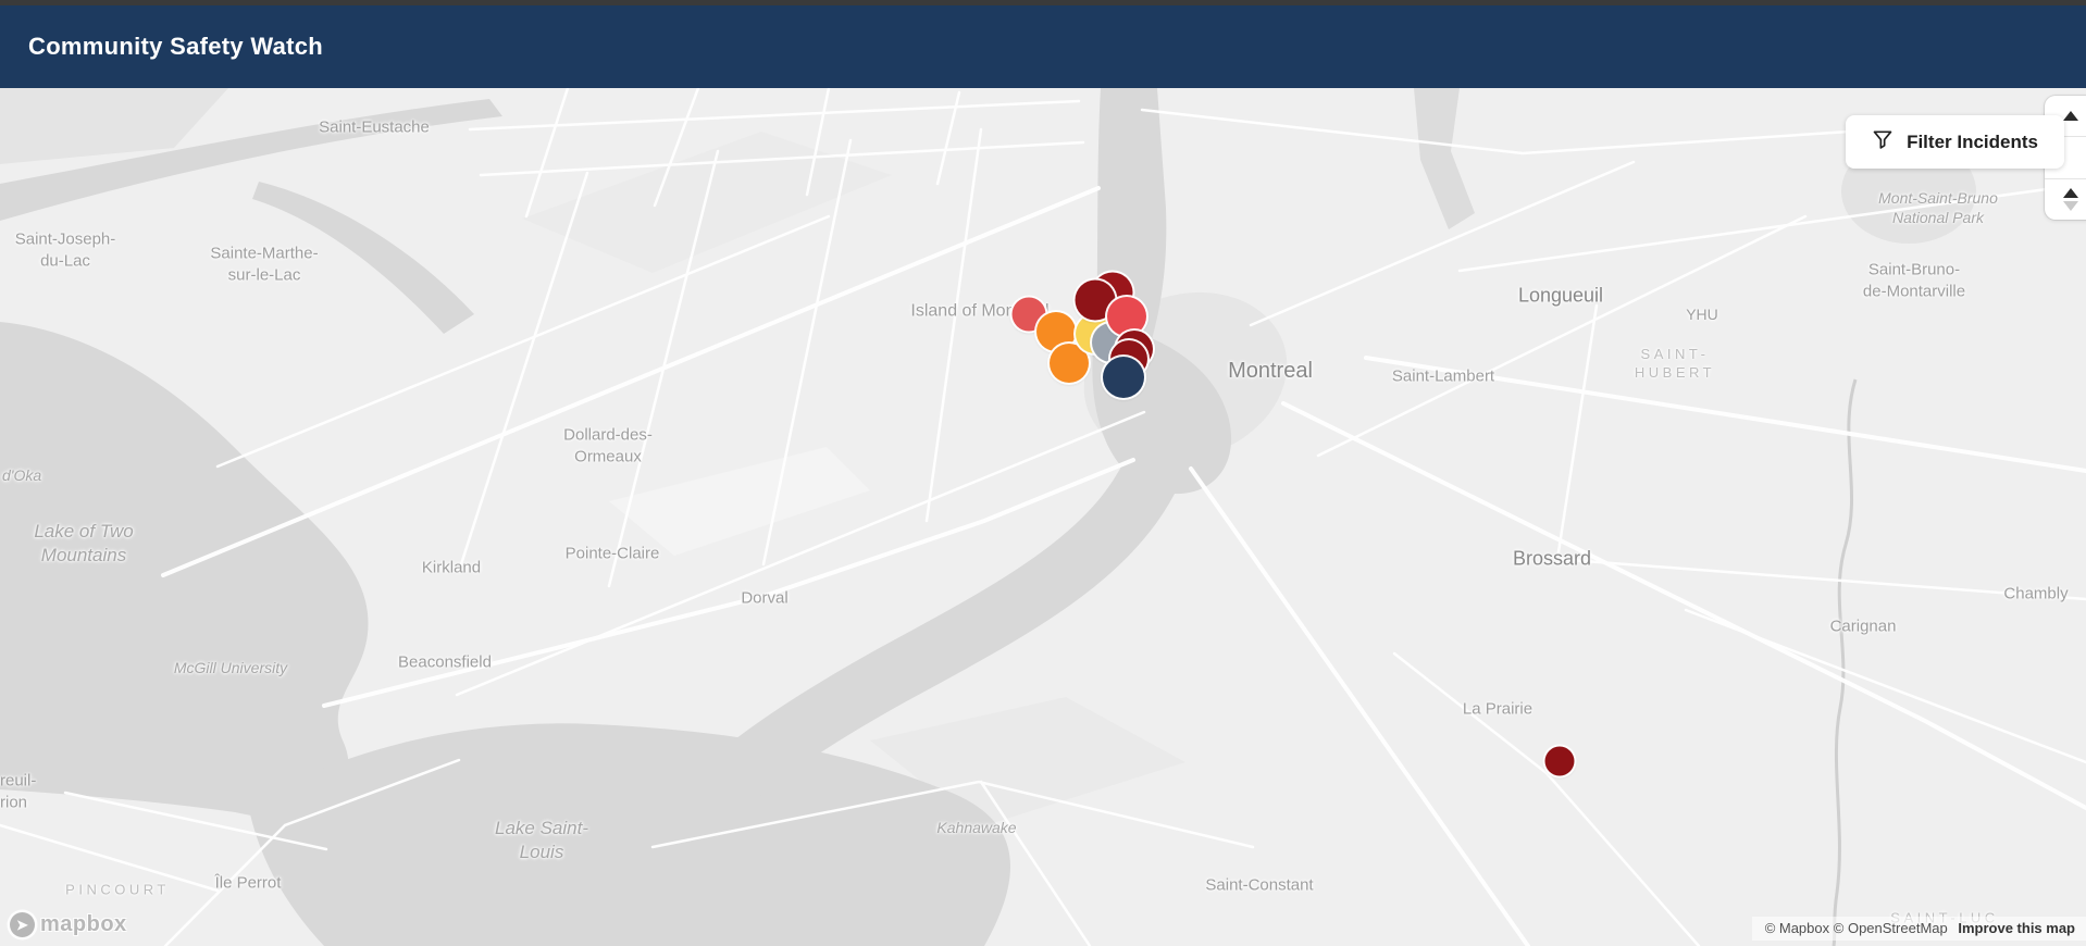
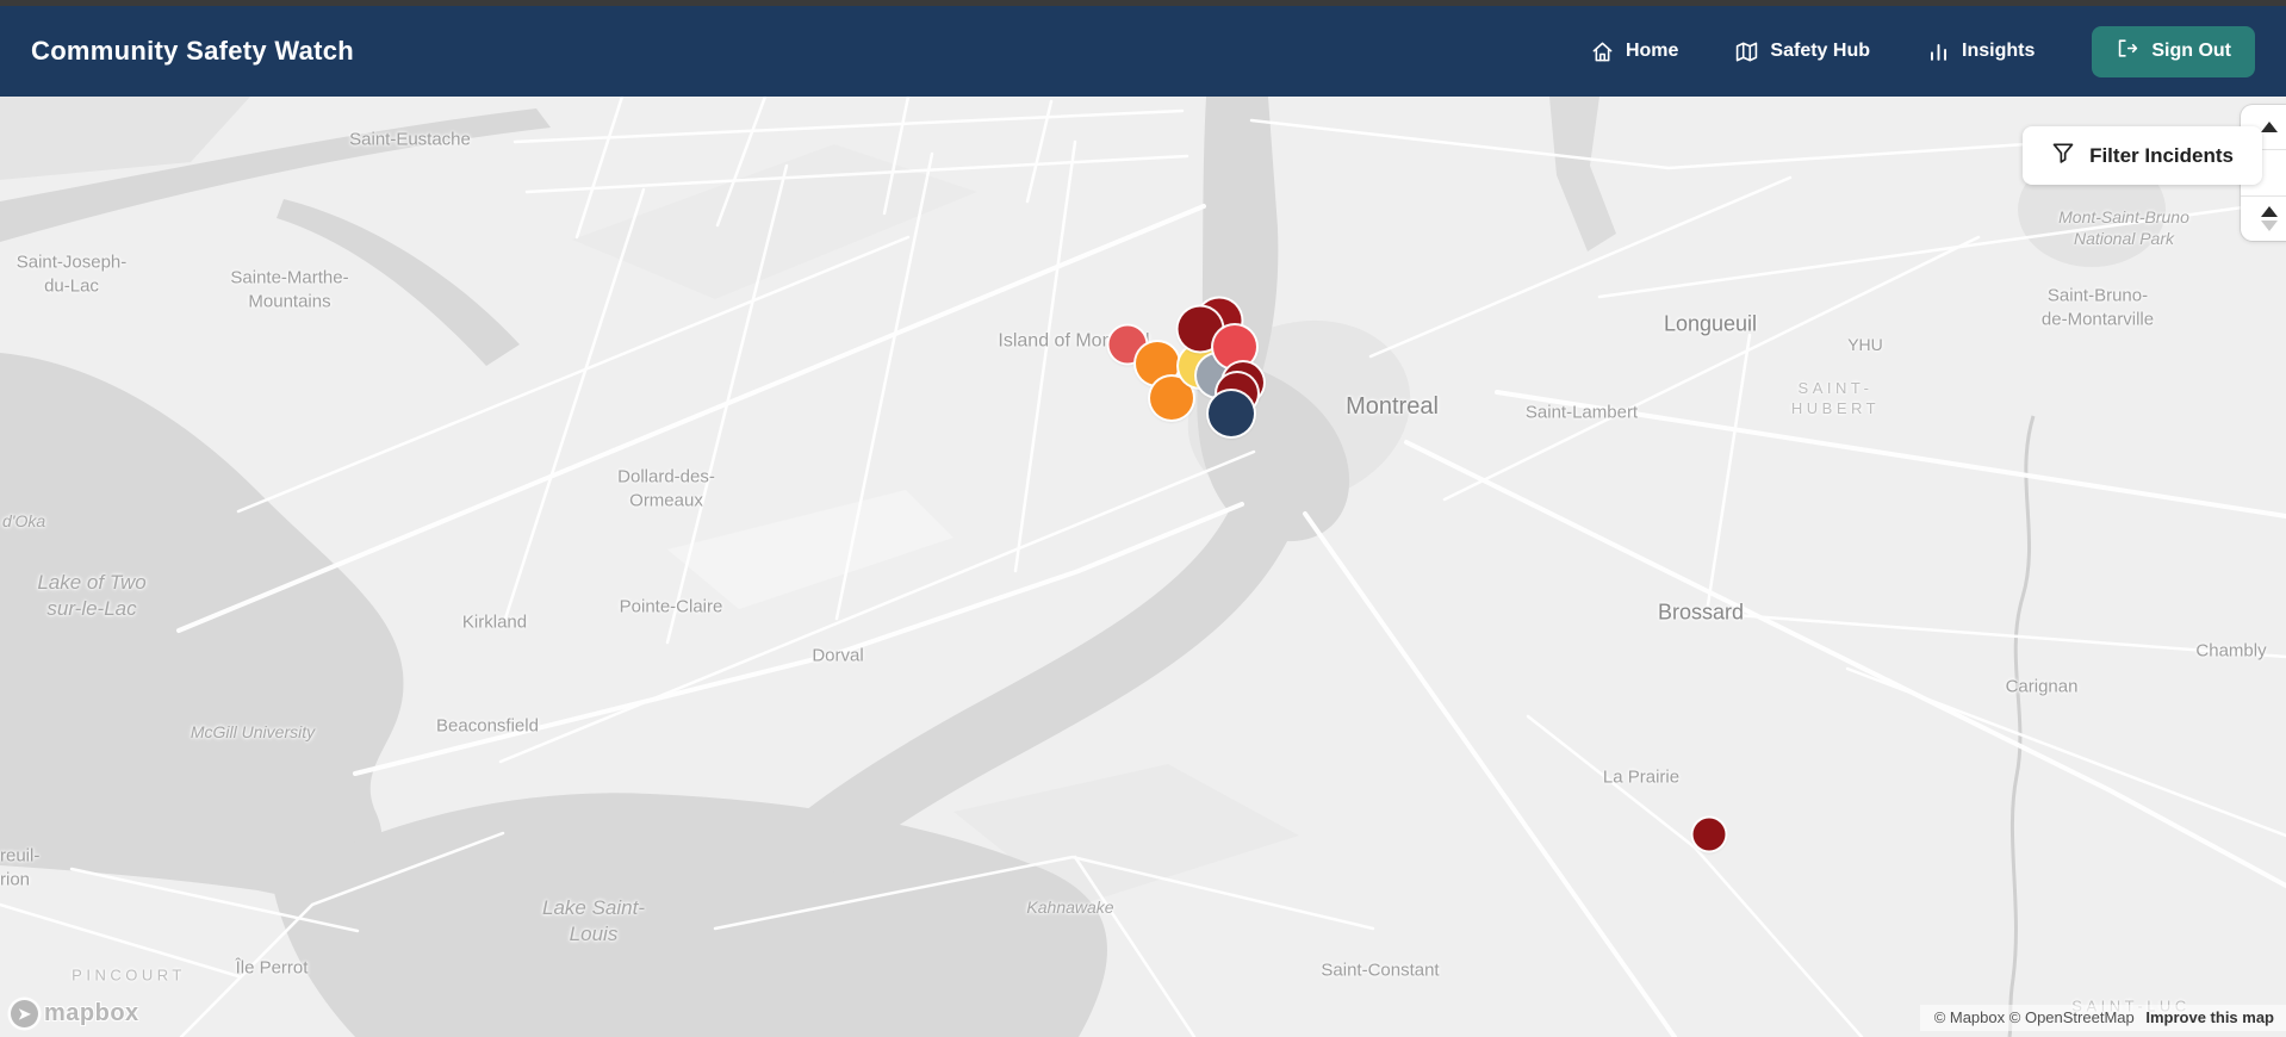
  Community Safety Watch
+ Home
+ Safety Hub
+ Insights
+ Sign Out
  Saint-Eustache
  Saint-Joseph-
  du-Lac
  Sainte-Marthe-
- sur-le-Lac
+ Mountains
  d'Oka
  Lake of Two
- Mountains
+ sur-le-Lac
  Dollard-des-
  Ormeaux
  Pointe-Claire
  Kirkland
  Dorval
  Beaconsfield
  McGill University
  Lake Saint-
  Louis
  Île Perrot
  PINCOURT
  reuil-
  rion
  Island of Monl
  Montreal
  Kahnawake
  Saint-Constant
  La Prairie
  Brossard
  Saint-Lambert
  Longueuil
  YHU
  SAINT-
  HUBERT
  Mont-Saint-Bruno
  National Park
  Saint-Bruno-
  de-Montarville
  Carignan
  Chambly
  SAINT-LUC
  Filter Incidents
  ➤
  mapbox
  © Mapbox © OpenStreetMap Improve this map
